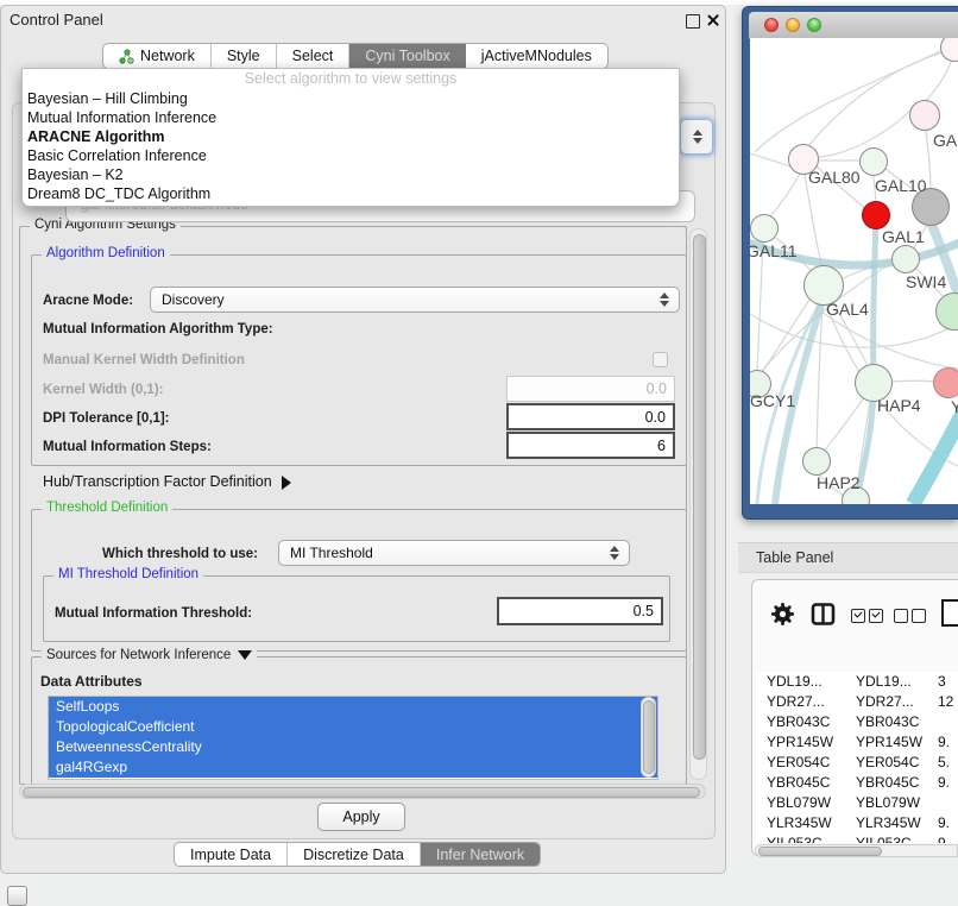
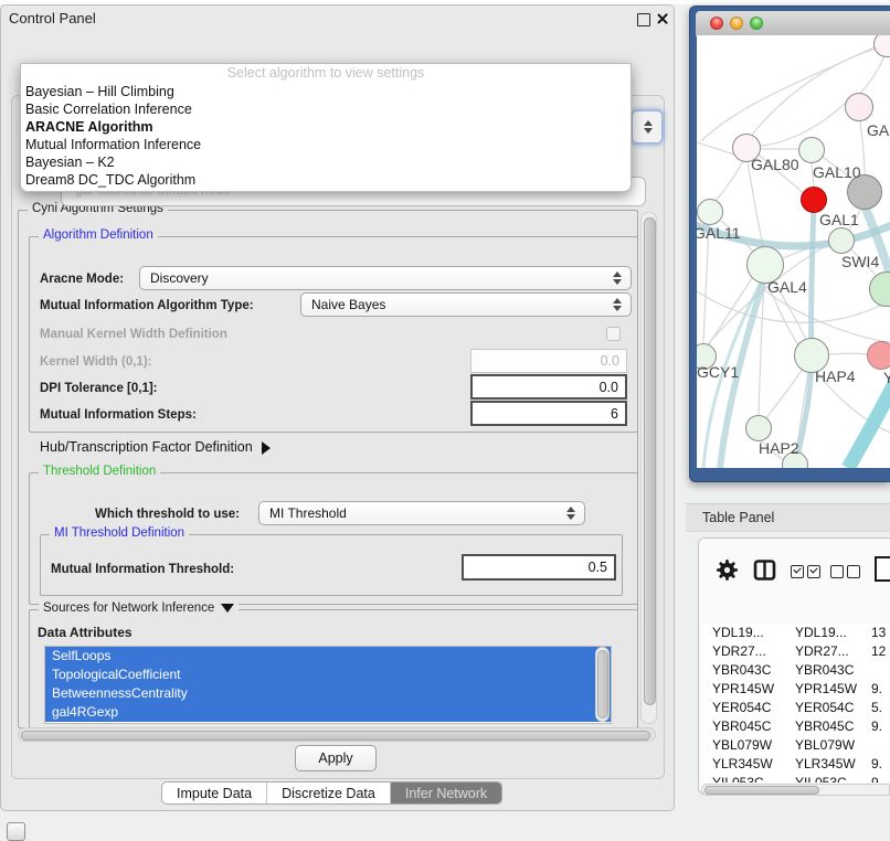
  Control Panel
- Network
- Style
- Select
- Cyni Toolbox
- jActiveMNodules
  Select algorithm to view settings
  Bayesian – Hill Climbing
- Mutual Information Inference
+ Basic Correlation Inference
  ARACNE Algorithm
- Basic Correlation Inference
+ Mutual Information Inference
  Bayesian – K2
  Dream8 DC_TDC Algorithm
  Cyni Algorithm Settings
  Algorithm Definition
  Aracne Mode:
  Discovery
  Mutual Information Algorithm Type:
+ Naive Bayes
  Manual Kernel Width Definition
  Kernel Width (0,1):
  0.0
  DPI Tolerance [0,1]:
  0.0
  Mutual Information Steps:
  6
  Hub/Transcription Factor Definition
  Threshold Definition
  Which threshold to use:
  MI Threshold
  MI Threshold Definition
  Mutual Information Threshold:
  0.5
  Sources for Network Inference
  Data Attributes
  SelfLoops
  TopologicalCoefficient
  BetweennessCentrality
  gal4RGexp
  Apply
  Impute Data
  Discretize Data
  Infer Network
  GAL80
  GAL10
  GAL1
  GAL11
  SWI4
  GAL4
  GCY1
  HAP4
  Y
  HAP2
  Table Panel
  YDL19...
  YDL19...
- 3
+ 13
  YDR27...
  YDR27...
  12
  YBR043C
  YBR043C
  YPR145W
  YPR145W
  9.
  YER054C
  YER054C
  5.
  YBR045C
  YBR045C
  9.
  YBL079W
  YBL079W
  YLR345W
  YLR345W
  9.
